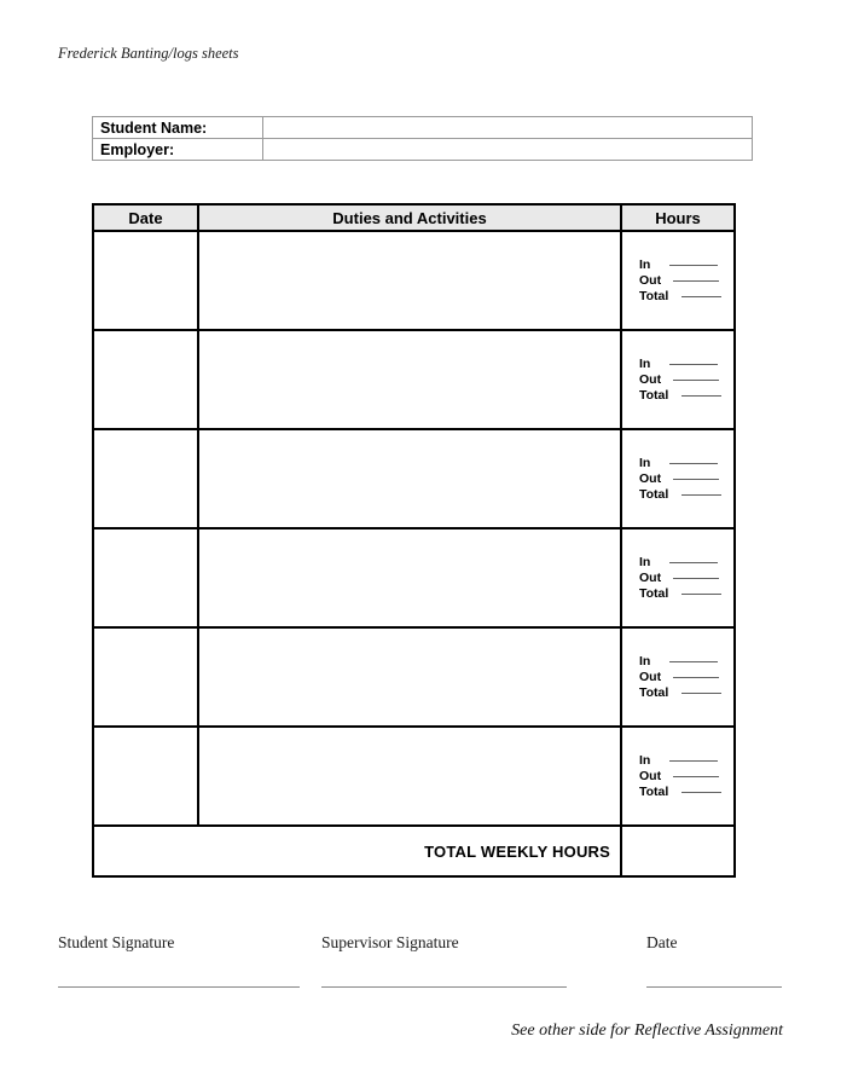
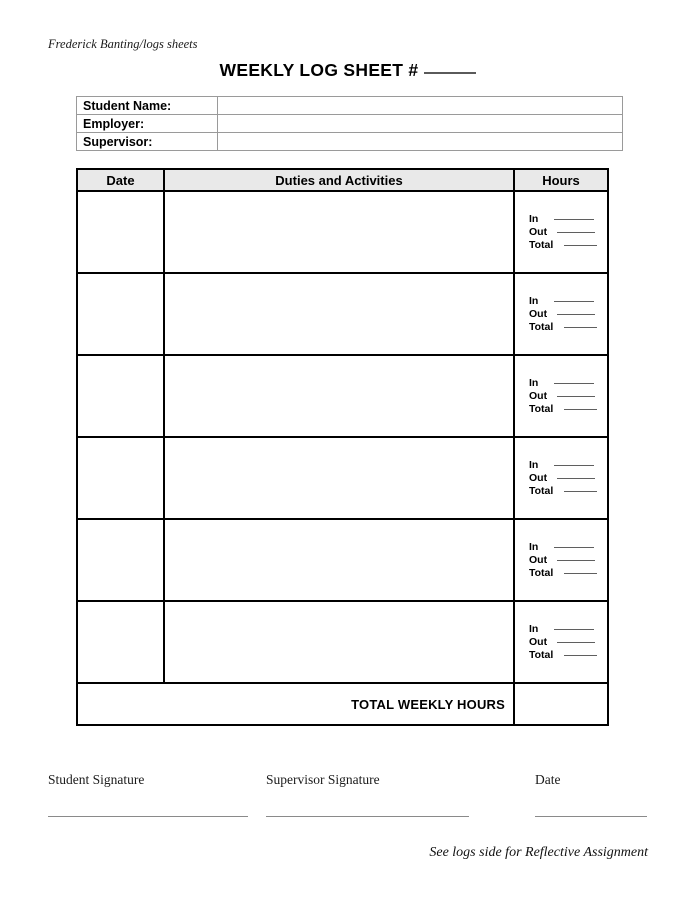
  Frederick Banting/logs sheets
+ WEEKLY LOG SHEET #
  Student Name:
  Employer:
+ Supervisor:
  Date	Duties and Activities	Hours
  		In Out Total
  		In Out Total
  		In Out Total
  		In Out Total
  		In Out Total
  		In Out Total
  TOTAL WEEKLY HOURS
  Student Signature
  Supervisor Signature
  Date
- See other side for Reflective Assignment
+ See logs side for Reflective Assignment
